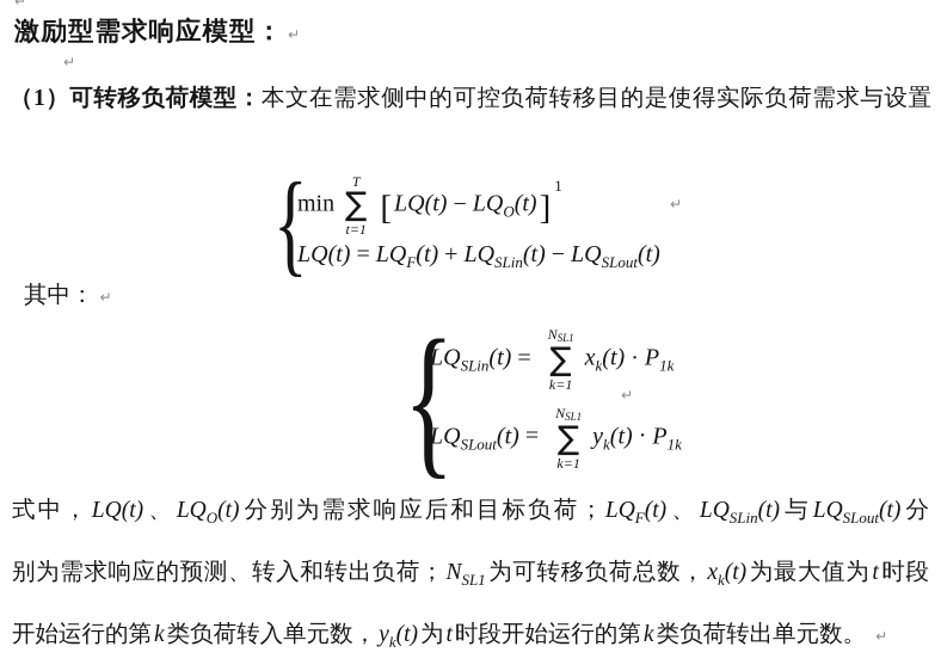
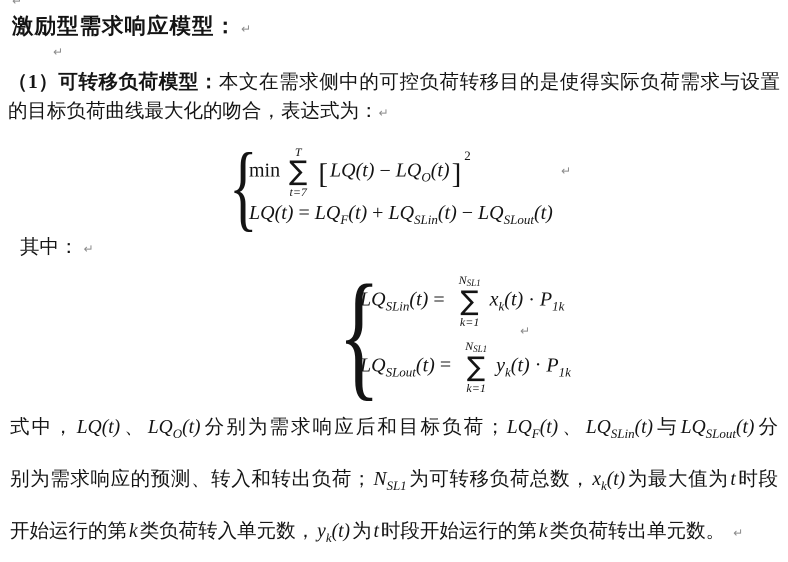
  ↵
  激励型需求响应模型： ↵
  ↵
  （1）可转移负荷模型：本文在需求侧中的可控负荷转移目的是使得实际负荷需求与设置
+ 的目标负荷曲线最大化的吻合，表达式为：↵
  {
  min
  T
  ∑
- t=1
+ t=7
- [LQ(t) − LQO(t)]1
+ [LQ(t) − LQO(t)]2
  LQ(t) = LQF(t) + LQSLin(t) − LQSLout(t)
  ↵
  其中： ↵
  {
  LQSLin(t) =
  NSL1
  ∑
  k=1
  xk(t) · P1k
  LQSLout(t) =
  NSL1
  ∑
  k=1
  yk(t) · P1k
  ↵
  式中，LQ(t)、LQO(t)分别为需求响应后和目标负荷；LQF(t)、LQSLin(t)与LQSLout(t)分
  别为需求响应的预测、转入和转出负荷；NSL1 为可转移负荷总数，xk(t)为最大值为t时段
  开始运行的第k类负荷转入单元数，yk(t)为t时段开始运行的第k类负荷转出单元数。 ↵
